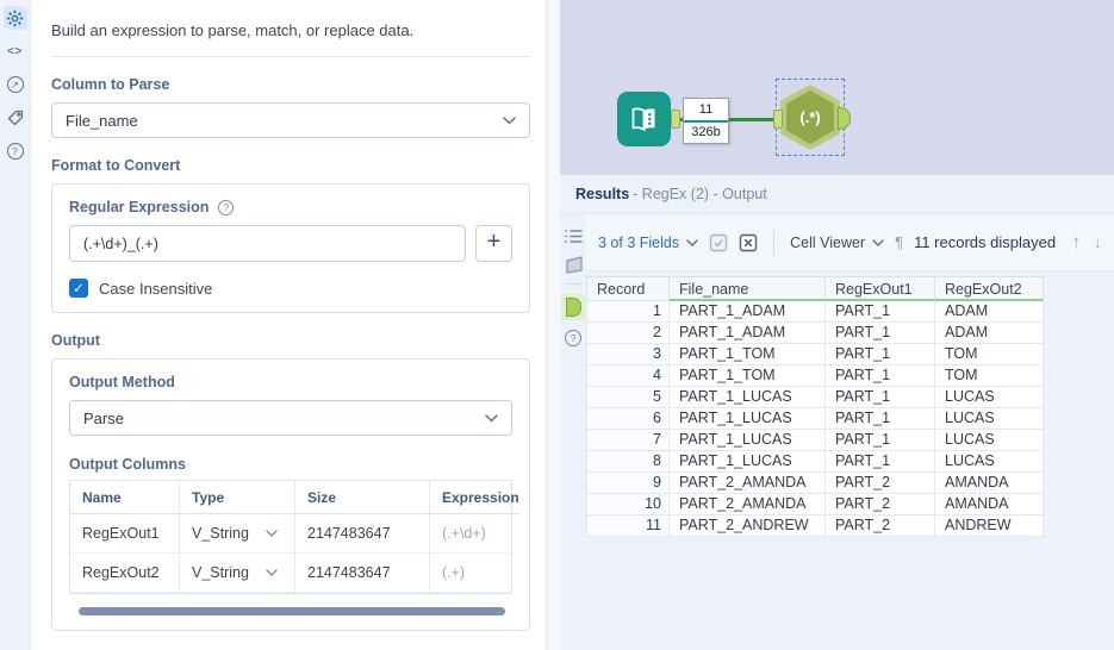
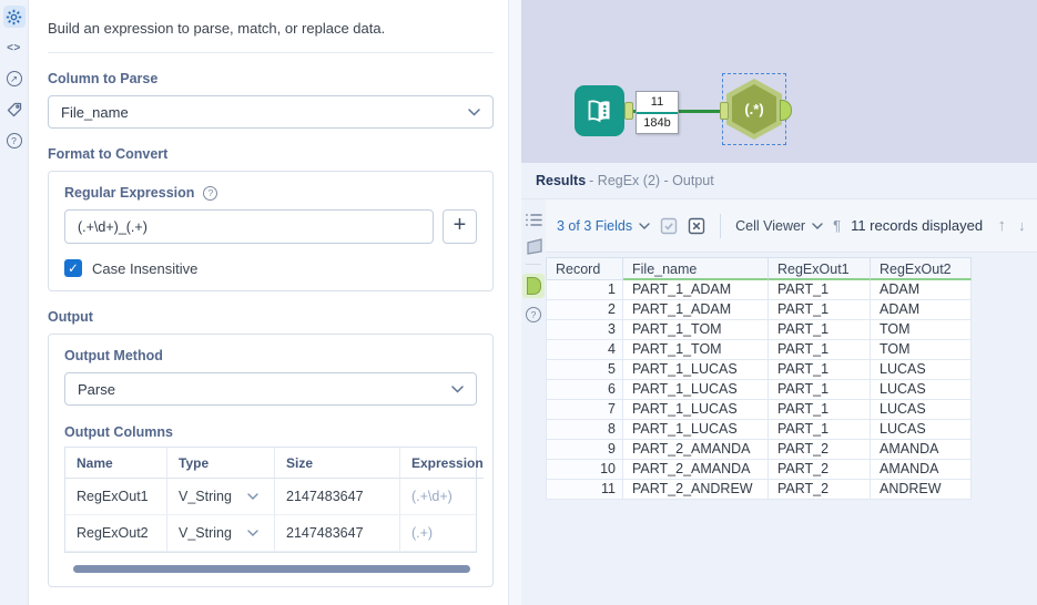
  <>
  ↗
  ?
  Build an expression to parse, match, or replace data.
  Column to Parse
  File_name
  Format to Convert
  Regular Expression
  ?
  (.+\d+)_(.+)
  +
  ✓
  Case Insensitive
  Output
  Output Method
  Parse
  Output Columns
  Name
  Type
  Size
  Expression
  RegExOut1
  V_String
  2147483647
  (.+\d+)
  RegExOut2
  V_String
  2147483647
  (.+)
  11
- 326b
+ 184b
  (.*)
  Results
  - RegEx (2) - Output
  ?
  3 of 3 Fields
  Cell Viewer
  ¶
  11 records displayed
  ↑
  ↓
  Record
  File_name
  RegExOut1
  RegExOut2
  1
  PART_1_ADAM
  PART_1
  ADAM
  2
  PART_1_ADAM
  PART_1
  ADAM
  3
  PART_1_TOM
  PART_1
  TOM
  4
  PART_1_TOM
  PART_1
  TOM
  5
  PART_1_LUCAS
  PART_1
  LUCAS
  6
  PART_1_LUCAS
  PART_1
  LUCAS
  7
  PART_1_LUCAS
  PART_1
  LUCAS
  8
  PART_1_LUCAS
  PART_1
  LUCAS
  9
  PART_2_AMANDA
  PART_2
  AMANDA
  10
  PART_2_AMANDA
  PART_2
  AMANDA
  11
  PART_2_ANDREW
  PART_2
  ANDREW
